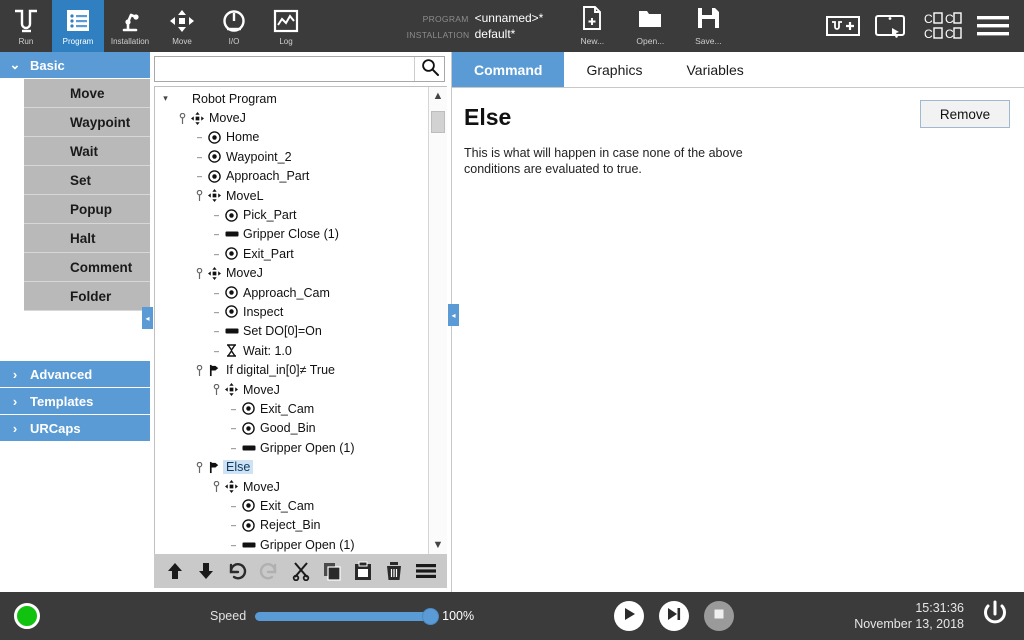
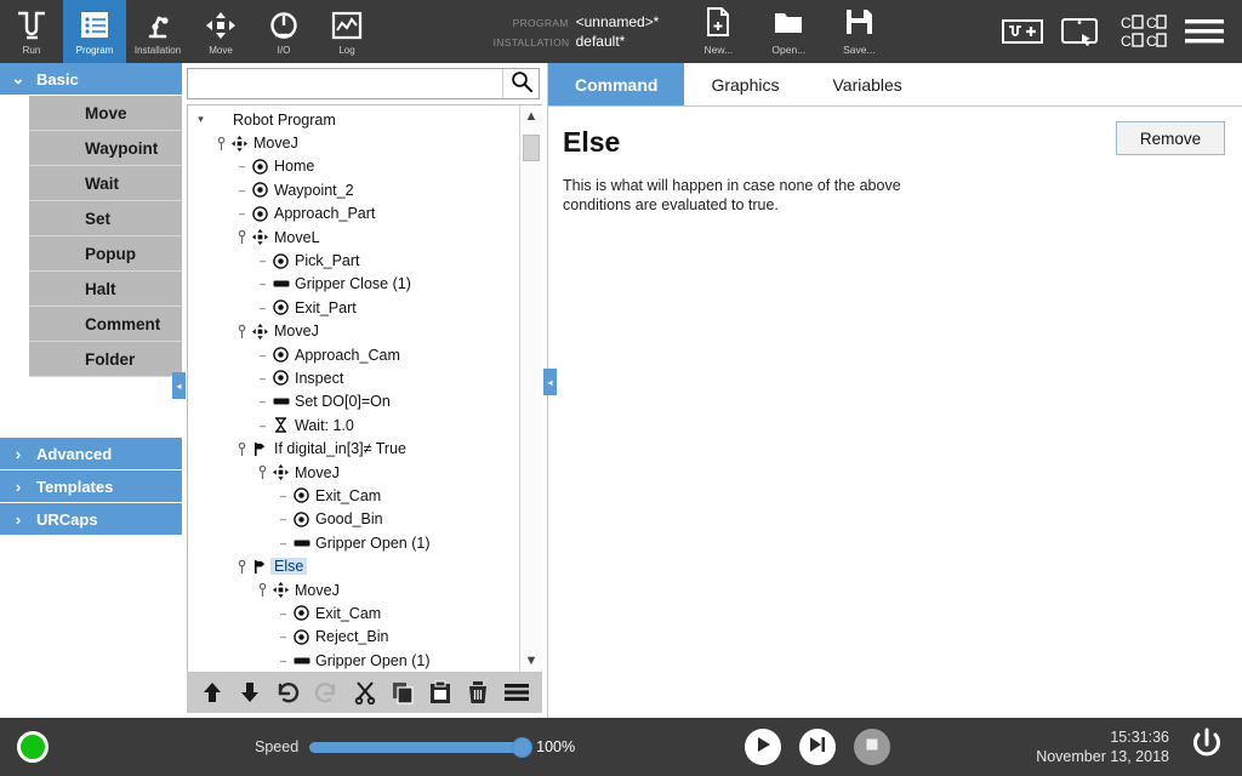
  Run
  Program
  Installation
  Move
  I/O
  Log
  PROGRAM
  <unnamed>*
  INSTALLATION
  default*
  New...
  Open...
  Save...
  C
  C
  C
  C
  ⌄
  Basic
  Move
  Waypoint
  Wait
  Set
  Popup
  Halt
  Comment
  Folder
  ›
  Advanced
  ›
  Templates
  ›
  URCaps
  ◂
  ▾
  Robot Program
  MoveJ
  –
  Home
  –
  Waypoint_2
  –
  Approach_Part
  MoveL
  –
  Pick_Part
  –
  Gripper Close (1)
  –
  Exit_Part
  MoveJ
  –
  Approach_Cam
  –
  Inspect
  –
  Set DO[0]=On
  –
  Wait: 1.0
- If digital_in[0]≠ True
+ If digital_in[3]≠ True
  MoveJ
  –
  Exit_Cam
  –
  Good_Bin
  –
  Gripper Open (1)
  Else
  MoveJ
  –
  Exit_Cam
  –
  Reject_Bin
  –
  Gripper Open (1)
  ▲
  ▼
  ◂
  Command
  Graphics
  Variables
  Remove
  Else
  This is what will happen in case none of the above conditions are evaluated to true.
  Speed
  100%
  15:31:36
  November 13, 2018
